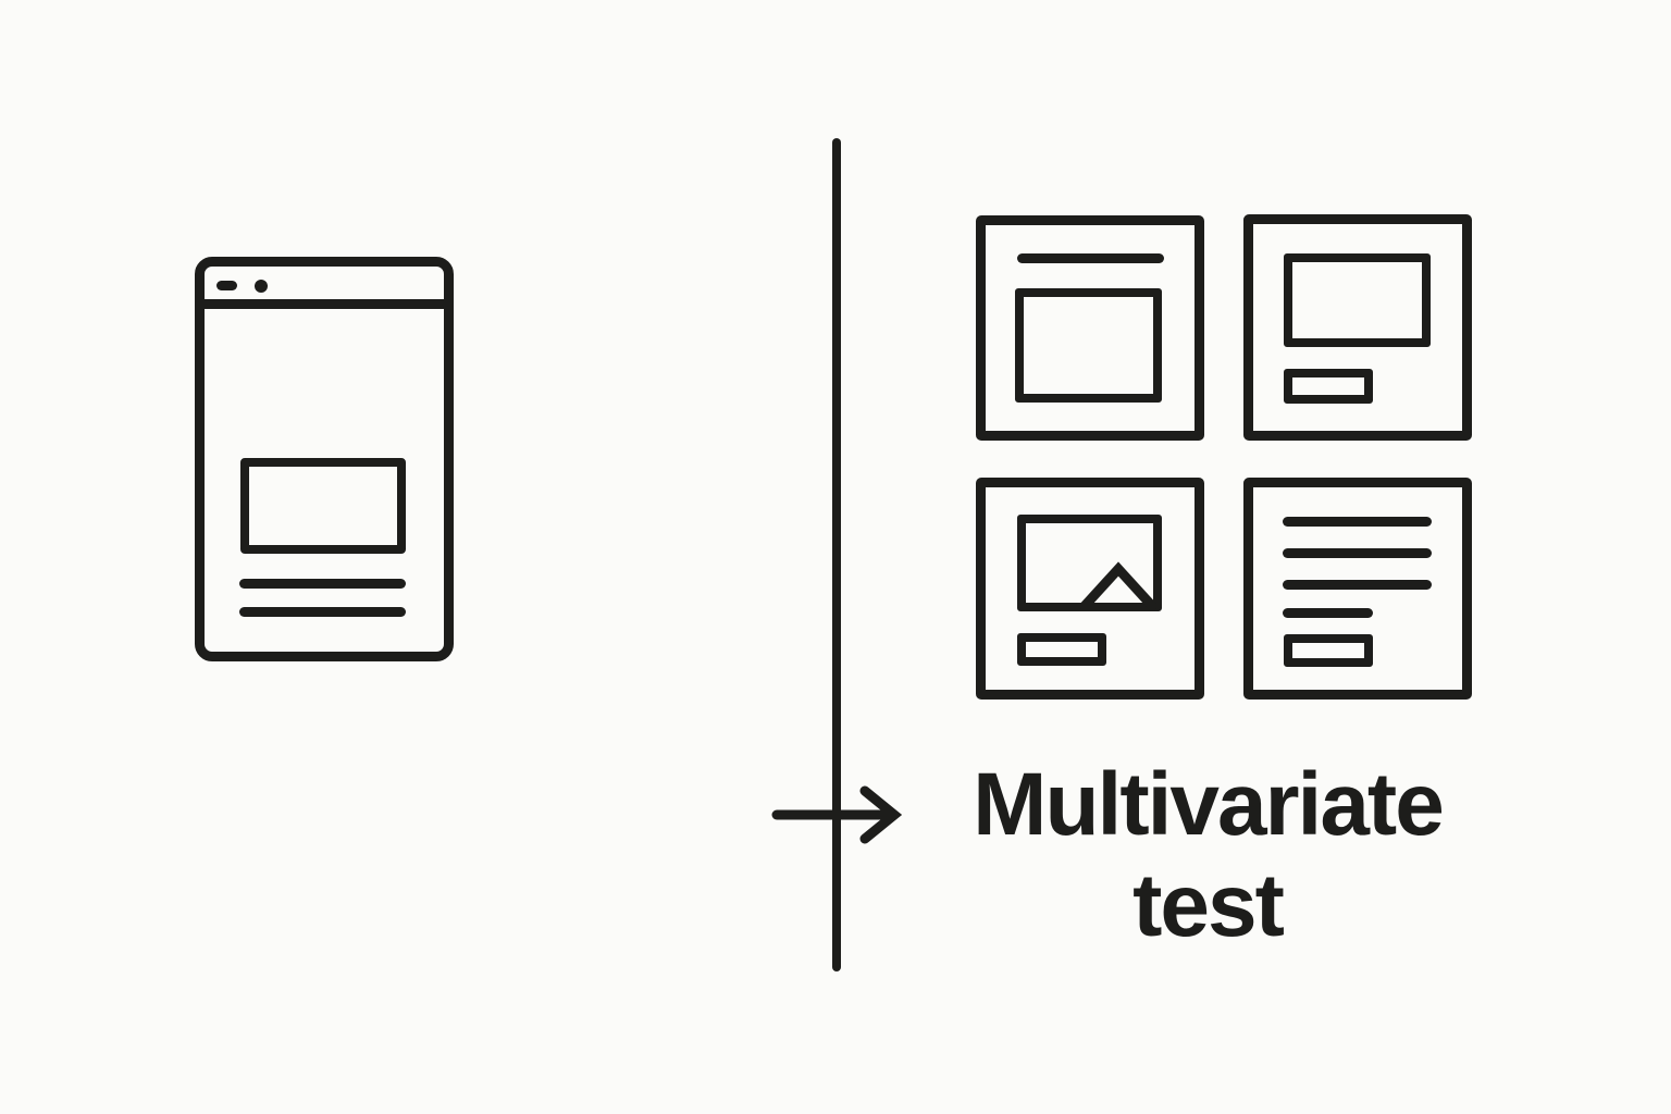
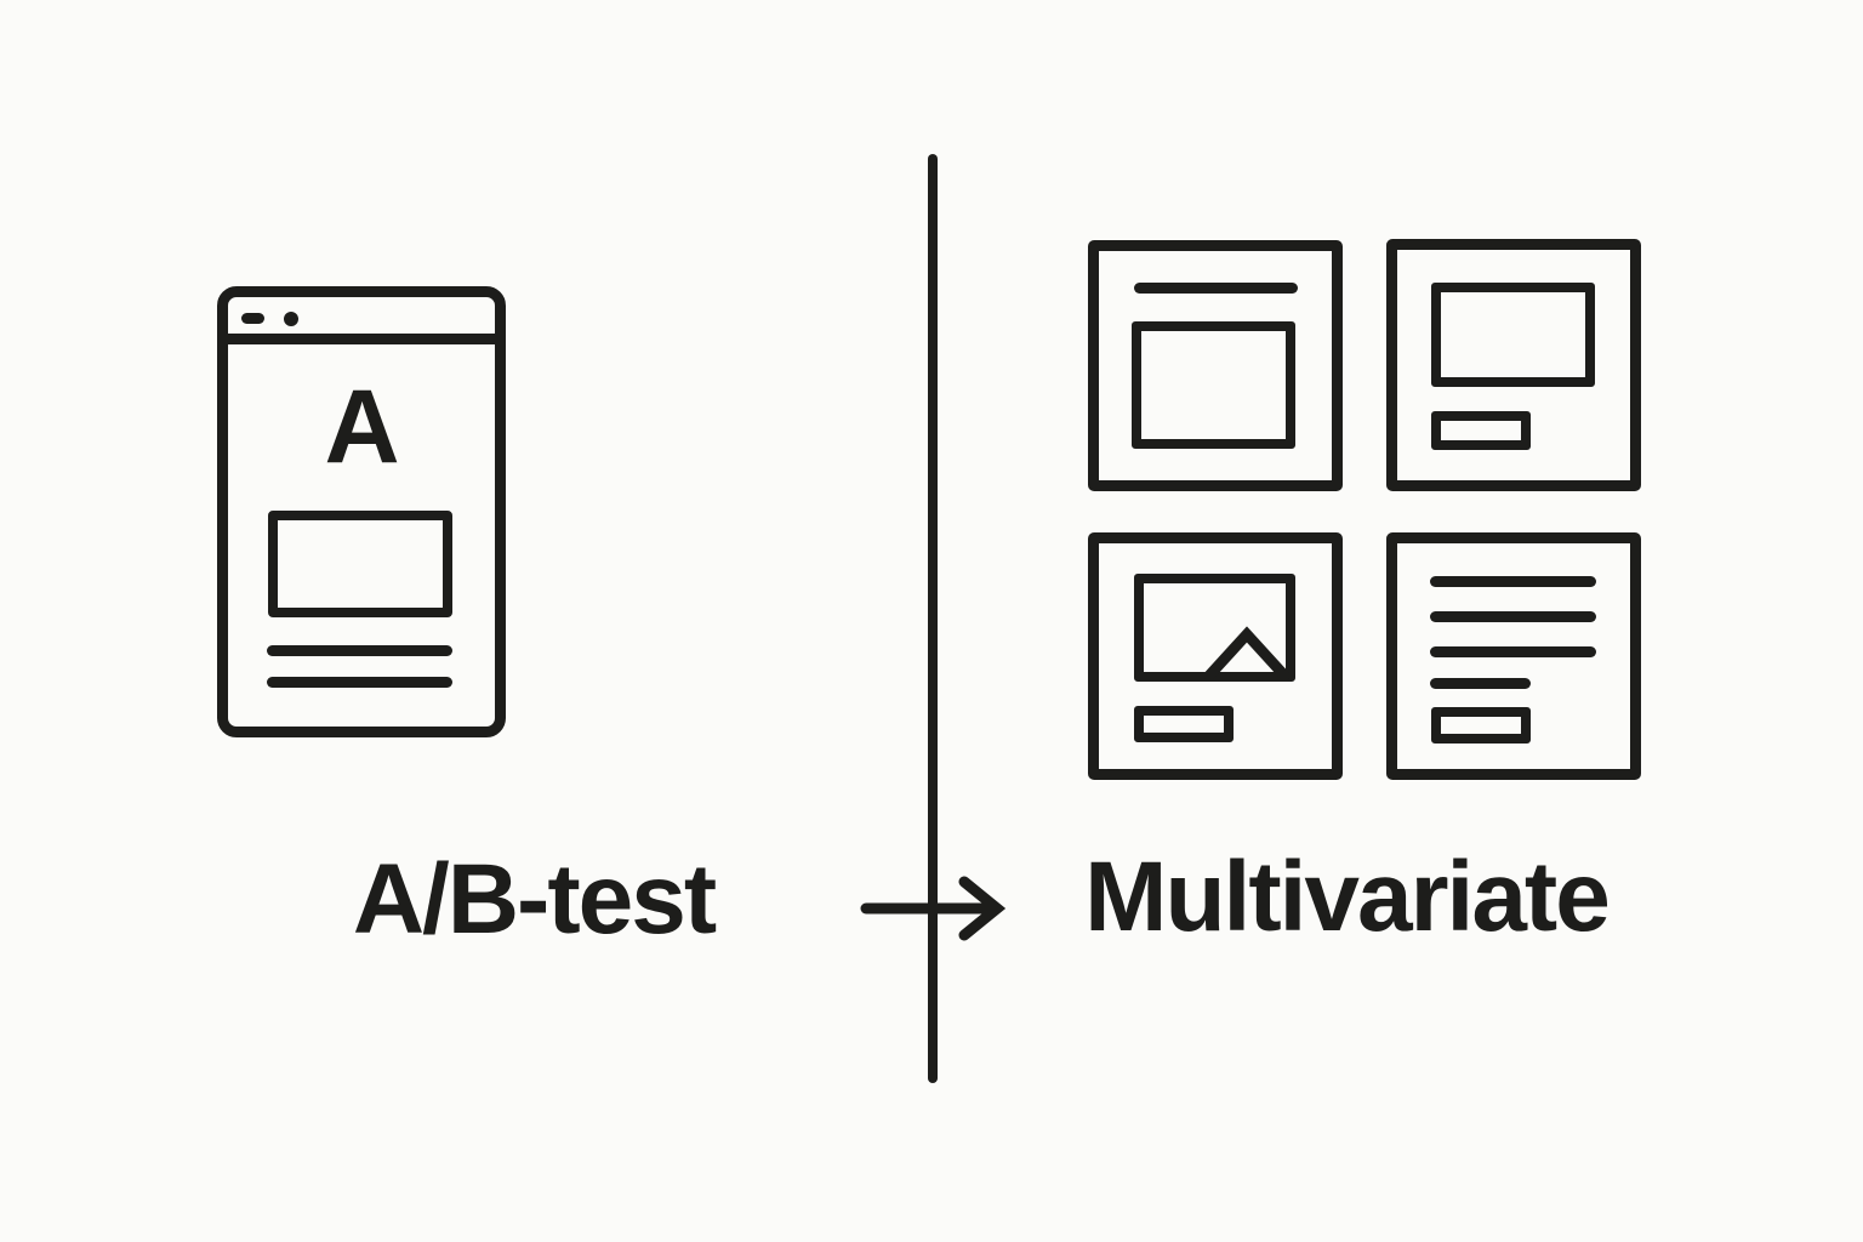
+ A
+ A/B-test
  Multivariate
- test
